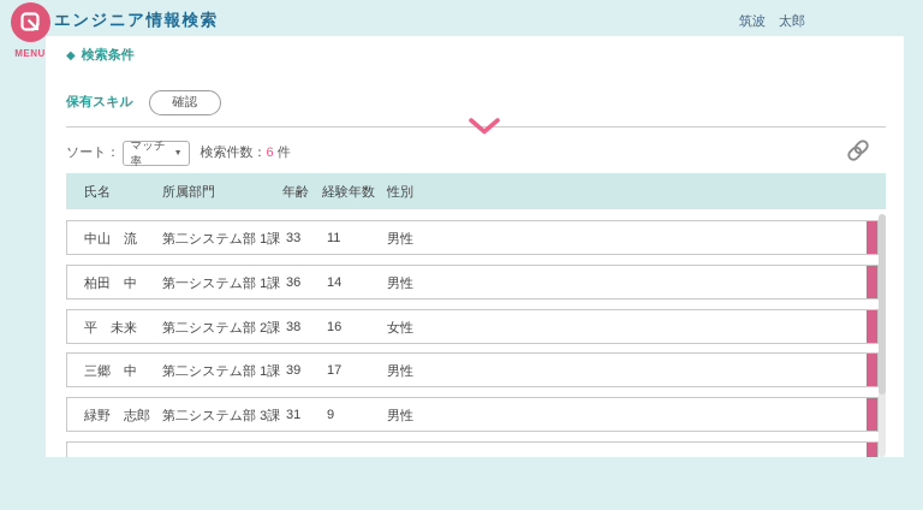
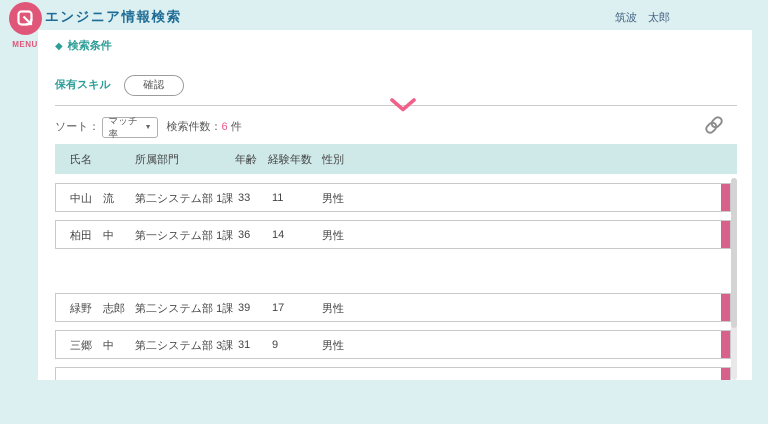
  MENU
  エンジニア情報検索
  筑波 太郎
  ◆
  検索条件
  保有スキル
  確認
  ソート：
  マッチ率
  検索件数：6 件
  氏名
  所属部門
  年齢
  経験年数
  性別
  中山 流
  第二システム部 1課
  33
  11
  男性
  柏田 中
  第一システム部 1課
  36
  14
  男性
- 平 未来
- 第二システム部 2課
- 38
- 16
- 女性
- 三郷 中
+ 緑野 志郎
  第二システム部 1課
  39
  17
  男性
- 緑野 志郎
+ 三郷 中
  第二システム部 3課
  31
  9
  男性
